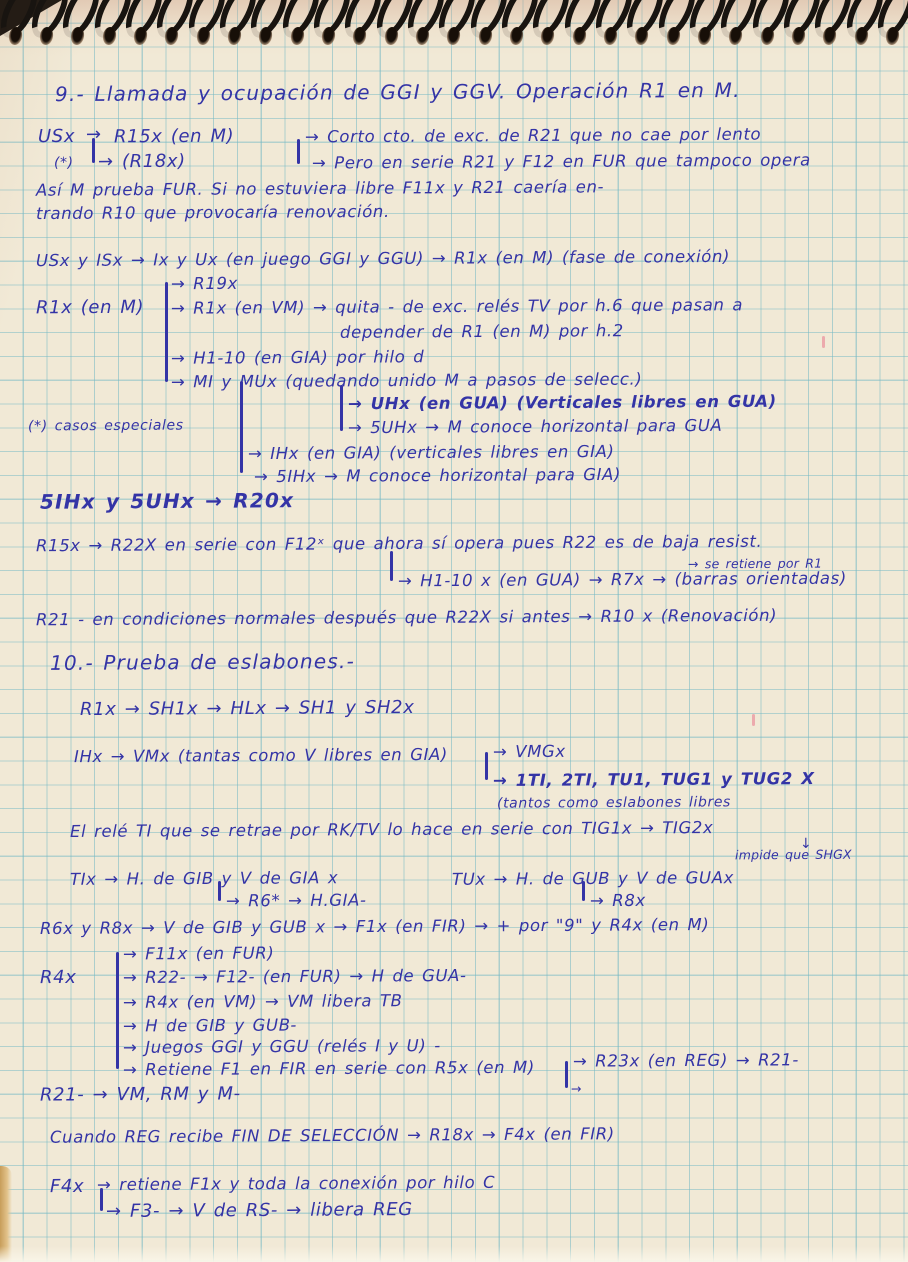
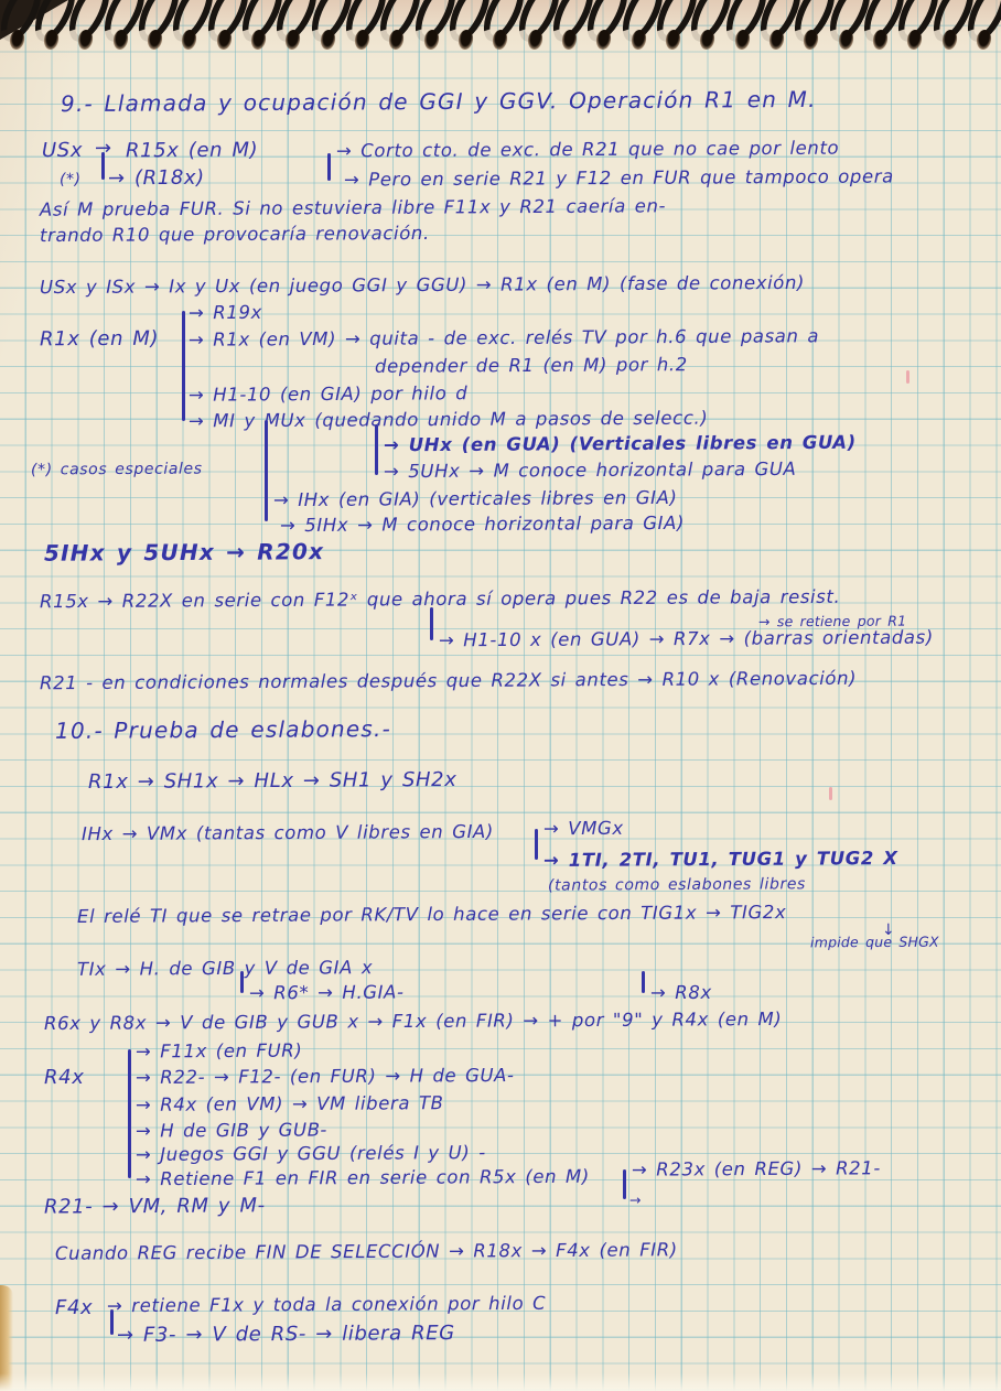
  9.- Llamada y ocupación de GGI y GGV. Operación R1 en M.
  USx
  →
  R15x (en M)
  (*)
  → (R18x)
  → Corto cto. de exc. de R21 que no cae por lento
  → Pero en serie R21 y F12 en FUR que tampoco opera
  Así M prueba FUR. Si no estuviera libre F11x y R21 caería en-
  trando R10 que provocaría renovación.
  USx y ISx → Ix y Ux (en juego GGI y GGU) → R1x (en M) (fase de conexión)
  → R19x
  R1x (en M)
  → R1x (en VM) → quita - de exc. relés TV por h.6 que pasan a
  depender de R1 (en M) por h.2
  → H1-10 (en GIA) por hilo d
  → MI y MUx (quedando unido M a pasos de selecc.)
  → UHx (en GUA) (Verticales libres en GUA)
  (*) casos especiales
  → 5UHx → M conoce horizontal para GUA
  → IHx (en GIA) (verticales libres en GIA)
  → 5IHx → M conoce horizontal para GIA)
  5IHx y 5UHx → R20x
  R15x → R22X en serie con F12ˣ que ahora sí opera pues R22 es de baja resist.
  → se retiene por R1
  → H1-10 x (en GUA) → R7x → (barras orientadas)
  R21 - en condiciones normales después que R22X si antes → R10 x (Renovación)
  10.- Prueba de eslabones.-
  R1x → SH1x → HLx → SH1 y SH2x
  IHx → VMx (tantas como V libres en GIA)
  → VMGx
  → 1TI, 2TI, TU1, TUG1 y TUG2 X
  (tantos como eslabones libres
  El relé TI que se retrae por RK/TV lo hace en serie con TIG1x → TIG2x
  ↓
  impide que SHGX
  TIx → H. de GIB y V de GIA x
- TUx → H. de GUB y V de GUAx
  → R6* → H.GIA-
  → R8x
  R6x y R8x → V de GIB y GUB x → F1x (en FIR) → + por "9" y R4x (en M)
  → F11x (en FUR)
  R4x
  → R22- → F12- (en FUR) → H de GUA-
  → R4x (en VM) → VM libera TB
  → H de GIB y GUB-
  → Juegos GGI y GGU (relés I y U) -
  → Retiene F1 en FIR en serie con R5x (en M)
  → R23x (en REG) → R21-
  →
  R21- → VM, RM y M-
  Cuando REG recibe FIN DE SELECCIÓN → R18x → F4x (en FIR)
  F4x
  → retiene F1x y toda la conexión por hilo C
  → F3- → V de RS- → libera REG
